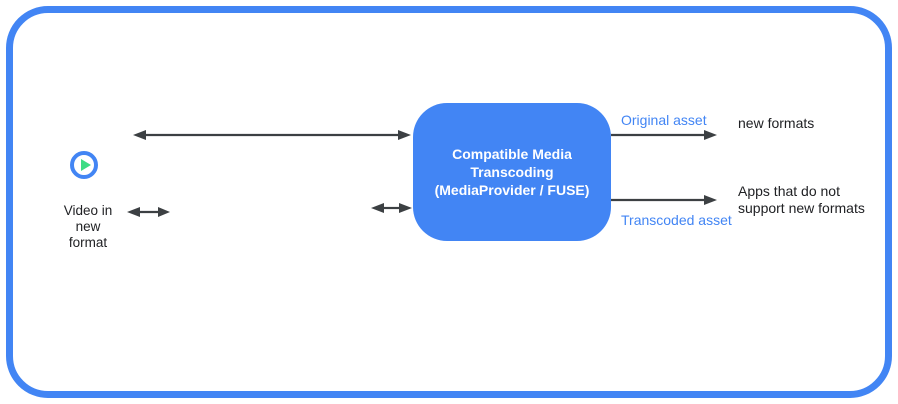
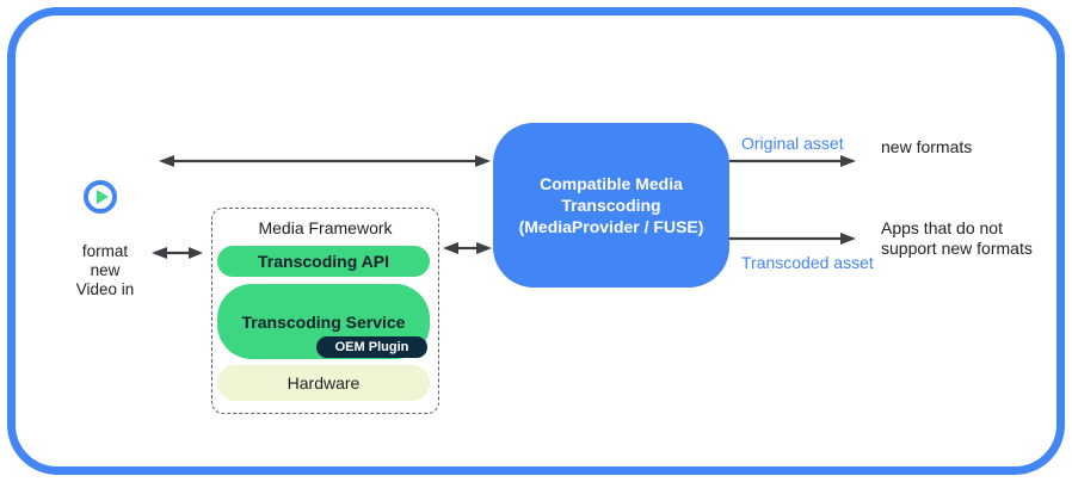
- Video in
+ format
  new
- format
+ Video in
+ Media Framework
+ Transcoding API
+ Transcoding Service
+ OEM Plugin
+ Hardware
  Compatible Media
  Transcoding
  (MediaProvider / FUSE)
  Original asset
  Transcoded asset
  new formats
  Apps that do not
  support new formats
